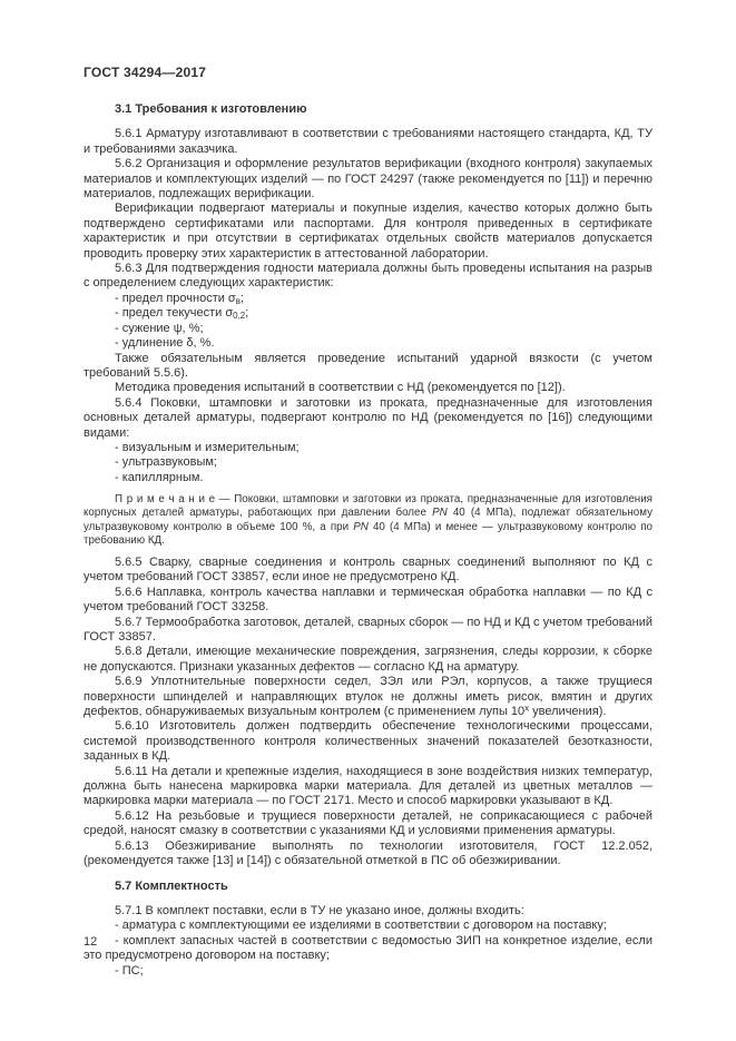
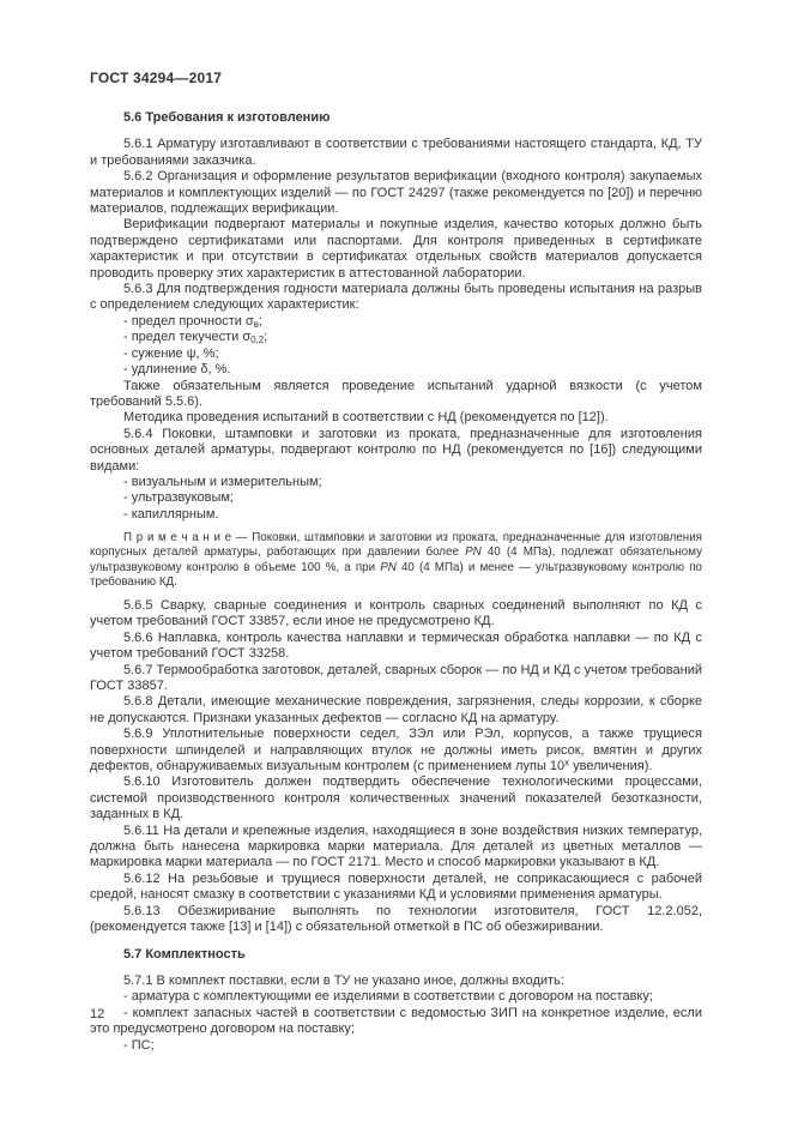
  ГОСТ 34294—2017
- 3.1 Требования к изготовлению
+ 5.6 Требования к изготовлению
  5.6.1 Арматуру изготавливают в соответствии с требованиями настоящего стандарта, КД, ТУ и требованиями заказчика.
- 5.6.2 Организация и оформление результатов верификации (входного контроля) закупаемых материалов и комплектующих изделий — по ГОСТ 24297 (также рекомендуется по [11]) и перечню материалов, подлежащих верификации.
+ 5.6.2 Организация и оформление результатов верификации (входного контроля) закупаемых материалов и комплектующих изделий — по ГОСТ 24297 (также рекомендуется по [20]) и перечню материалов, подлежащих верификации.
  Верификации подвергают материалы и покупные изделия, качество которых должно быть подтверждено сертификатами или паспортами. Для контроля приведенных в сертификате характеристик и при отсутствии в сертификатах отдельных свойств материалов допускается проводить проверку этих характеристик в аттестованной лаборатории.
  5.6.3 Для подтверждения годности материала должны быть проведены испытания на разрыв с определением следующих характеристик:
  - предел прочности σв;
  - предел текучести σ0,2;
  - сужение ψ, %;
  - удлинение δ, %.
  Также обязательным является проведение испытаний ударной вязкости (с учетом требований 5.5.6).
  Методика проведения испытаний в соответствии с НД (рекомендуется по [12]).
  5.6.4 Поковки, штамповки и заготовки из проката, предназначенные для изготовления основных деталей арматуры, подвергают контролю по НД (рекомендуется по [16]) следующими видами:
  - визуальным и измерительным;
  - ультразвуковым;
  - капиллярным.
  П р и м е ч а н и е — Поковки, штамповки и заготовки из проката, предназначенные для изготовления корпусных деталей арматуры, работающих при давлении более PN 40 (4 МПа), подлежат обязательному ультразвуковому контролю в объеме 100 %, а при PN 40 (4 МПа) и менее — ультразвуковому контролю по требованию КД.
  5.6.5 Сварку, сварные соединения и контроль сварных соединений выполняют по КД с учетом требований ГОСТ 33857, если иное не предусмотрено КД.
  5.6.6 Наплавка, контроль качества наплавки и термическая обработка наплавки — по КД с учетом требований ГОСТ 33258.
  5.6.7 Термообработка заготовок, деталей, сварных сборок — по НД и КД с учетом требований ГОСТ 33857.
  5.6.8 Детали, имеющие механические повреждения, загрязнения, следы коррозии, к сборке не допускаются. Признаки указанных дефектов — согласно КД на арматуру.
  5.6.9 Уплотнительные поверхности седел, ЗЭл или РЭл, корпусов, а также трущиеся поверхности шпинделей и направляющих втулок не должны иметь рисок, вмятин и других дефектов, обнаруживаемых визуальным контролем (с применением лупы 10х увеличения).
  5.6.10 Изготовитель должен подтвердить обеспечение технологическими процессами, системой производственного контроля количественных значений показателей безотказности, заданных в КД.
  5.6.11 На детали и крепежные изделия, находящиеся в зоне воздействия низких температур, должна быть нанесена маркировка марки материала. Для деталей из цветных металлов — маркировка марки материала — по ГОСТ 2171. Место и способ маркировки указывают в КД.
  5.6.12 На резьбовые и трущиеся поверхности деталей, не соприкасающиеся с рабочей средой, наносят смазку в соответствии с указаниями КД и условиями применения арматуры.
  5.6.13 Обезжиривание выполнять по технологии изготовителя, ГОСТ 12.2.052, (рекомендуется также [13] и [14]) с обязательной отметкой в ПС об обезжиривании.
  5.7 Комплектность
  5.7.1 В комплект поставки, если в ТУ не указано иное, должны входить:
  - арматура с комплектующими ее изделиями в соответствии с договором на поставку;
  - комплект запасных частей в соответствии с ведомостью ЗИП на конкретное изделие, если это предусмотрено договором на поставку;
  - ПС;
  12
